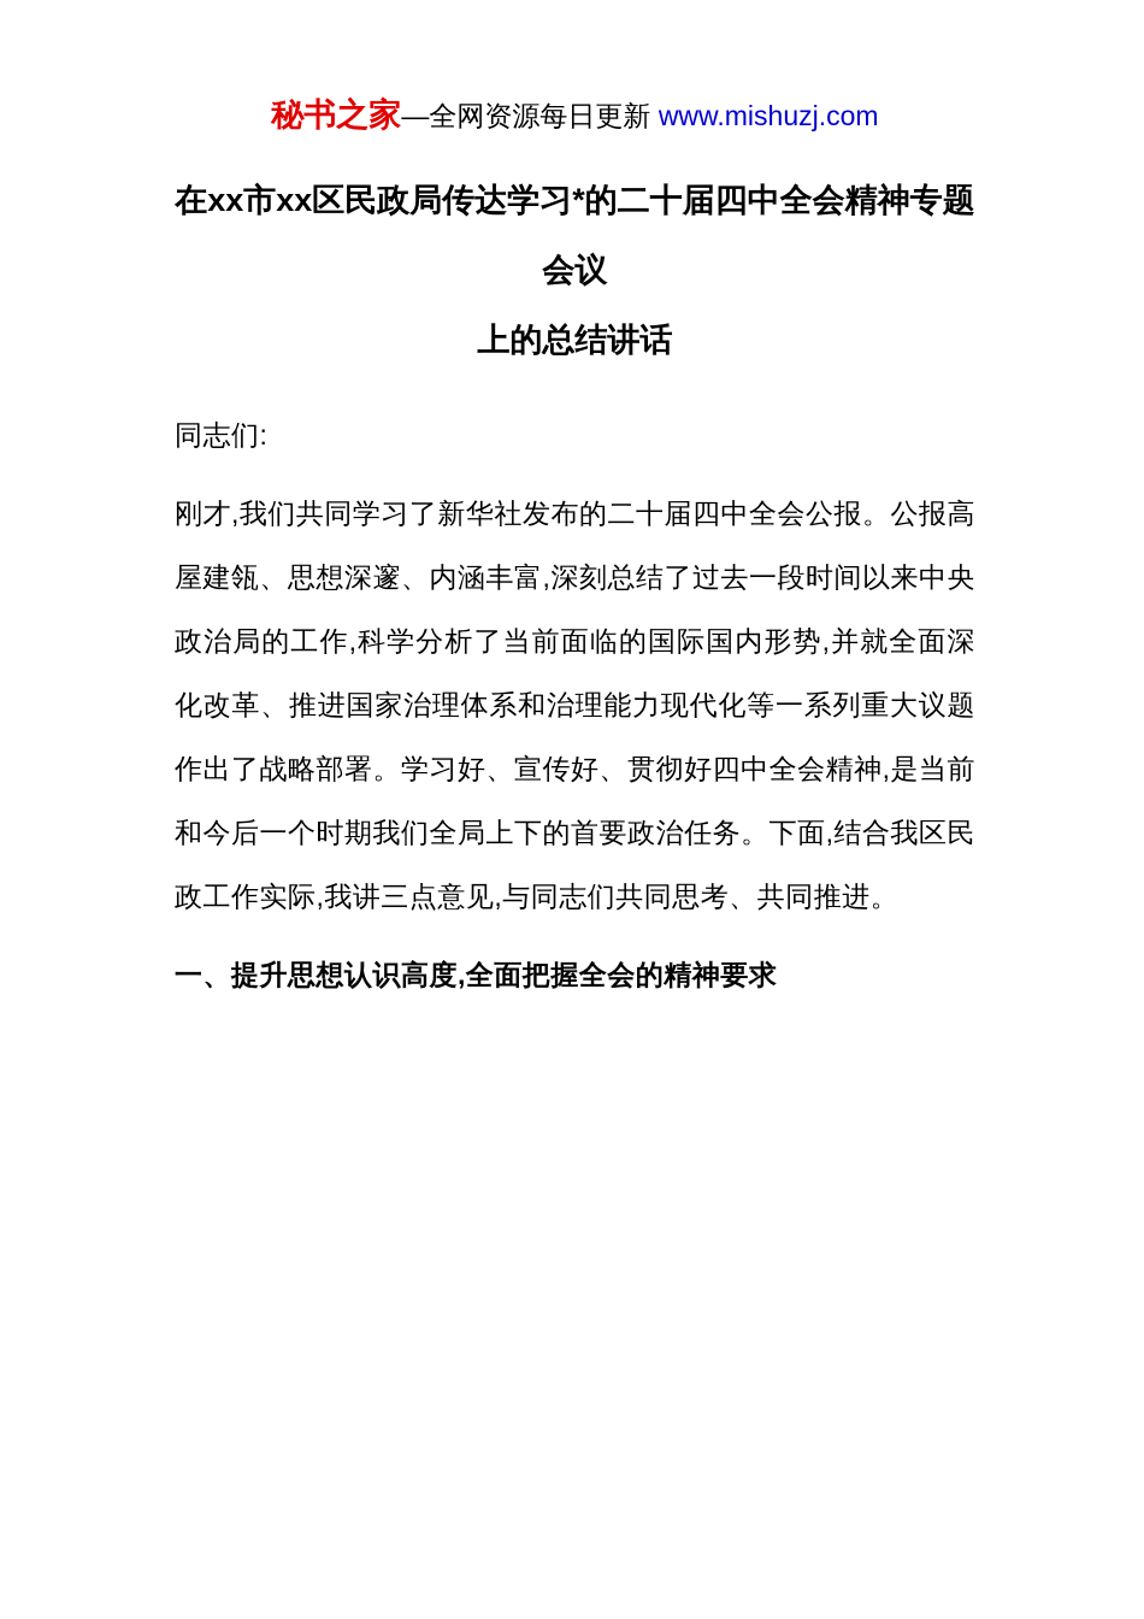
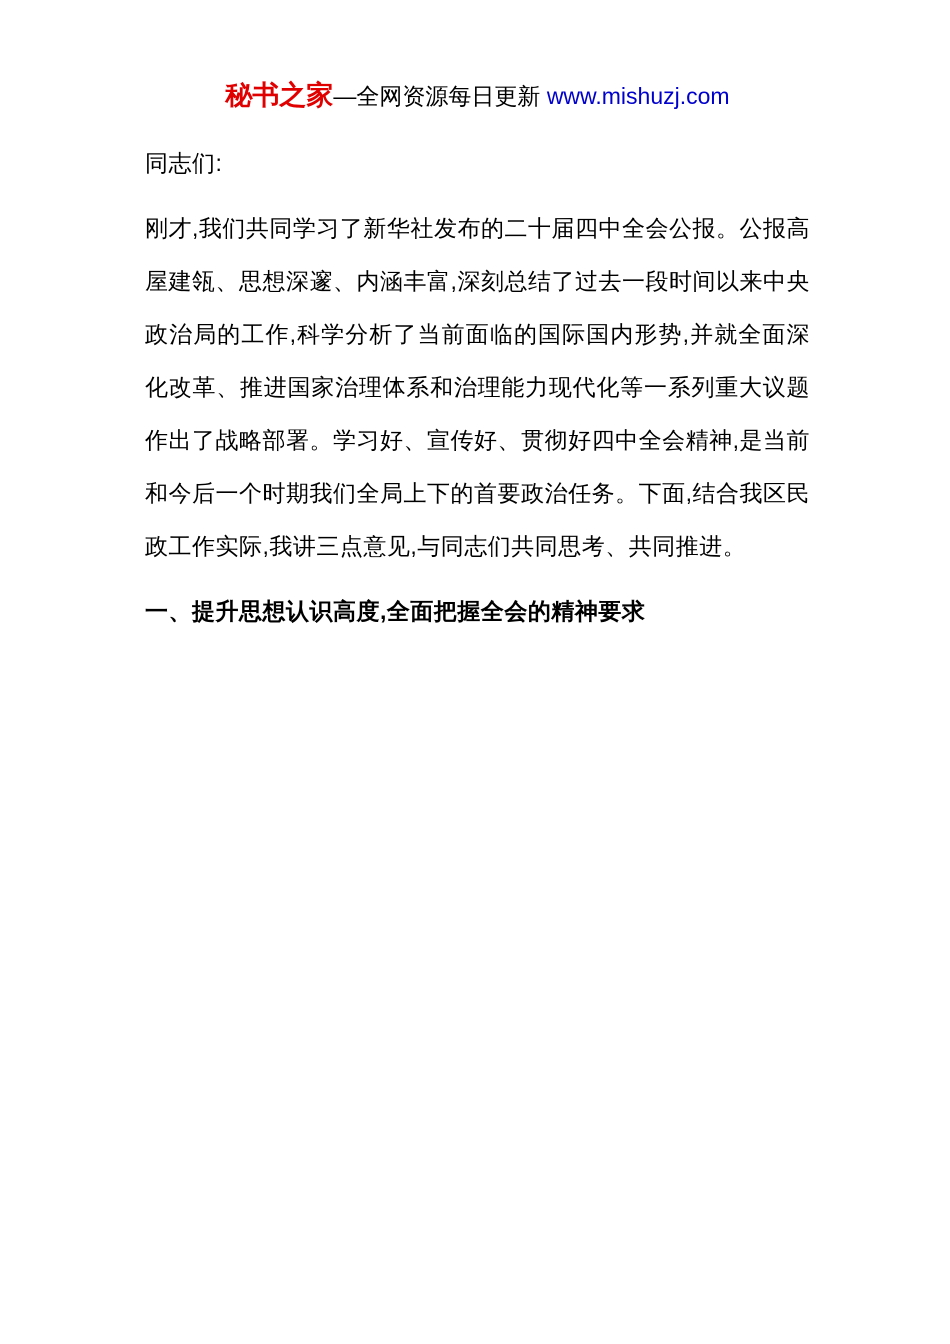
  秘书之家—全网资源每日更新 www.mishuzj.com
- 在xx市xx区民政局传达学习*的二十届四中全会精神专题会议
- 上的总结讲话
  同志们:
  刚才,我们共同学习了新华社发布的二十届四中全会公报。公报高屋建瓴、思想深邃、内涵丰富,深刻总结了过去一段时间以来中央政治局的工作,科学分析了当前面临的国际国内形势,并就全面深化改革、推进国家治理体系和治理能力现代化等一系列重大议题作出了战略部署。学习好、宣传好、贯彻好四中全会精神,是当前和今后一个时期我们全局上下的首要政治任务。下面,结合我区民政工作实际,我讲三点意见,与同志们共同思考、共同推进。
  一、提升思想认识高度,全面把握全会的精神要求
